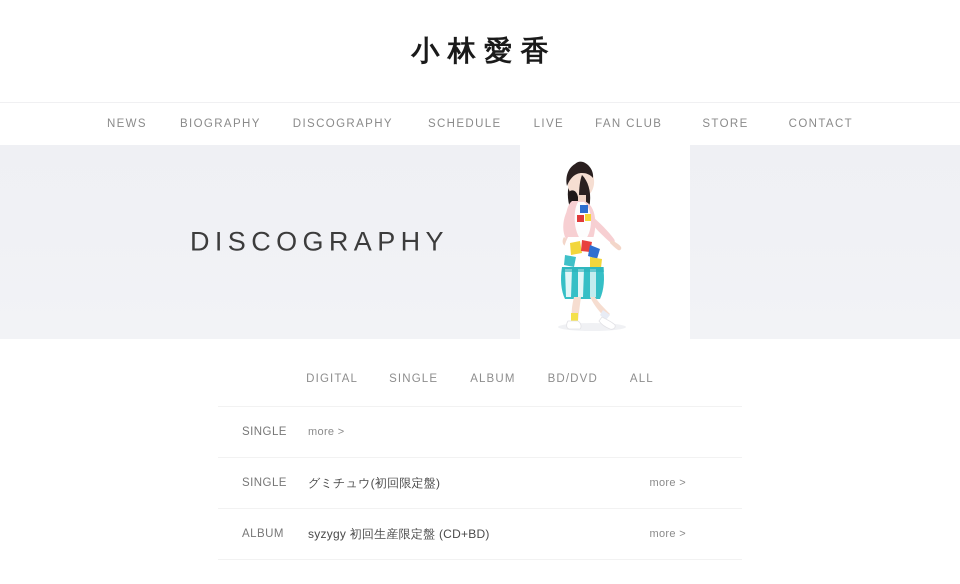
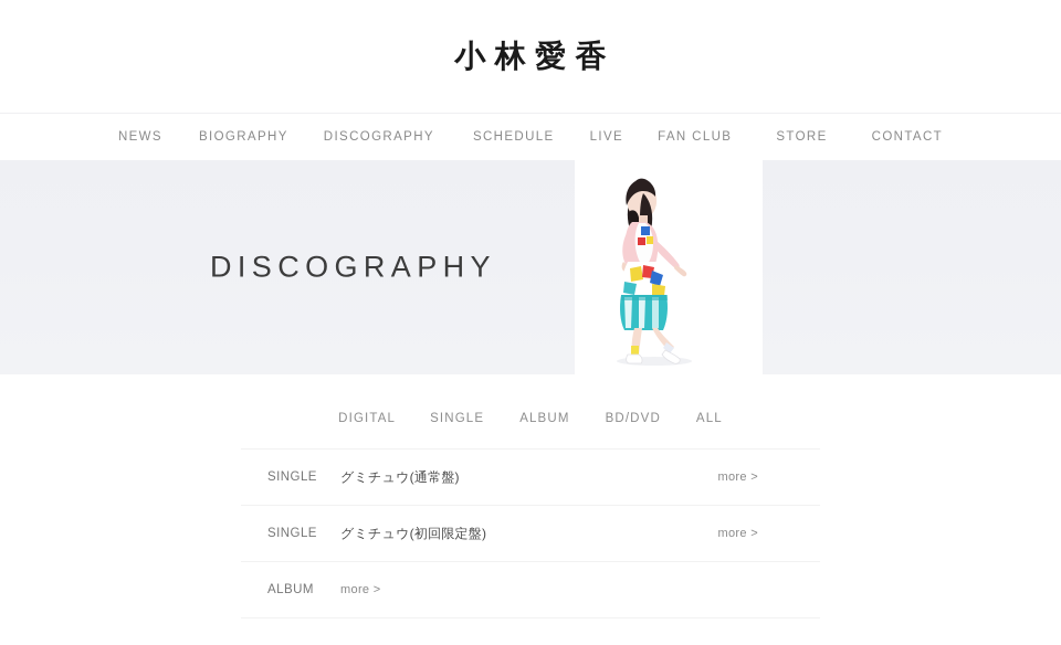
  小林愛香
  NEWS
  BIOGRAPHY
  DISCOGRAPHY
  SCHEDULE
  LIVE
  FAN CLUB
  STORE
  CONTACT
  DISCOGRAPHY
  DIGITAL
  SINGLE
  ALBUM
  BD/DVD
  ALL
  SINGLE
+ グミチュウ(通常盤)
  more >
  SINGLE
  グミチュウ(初回限定盤)
  more >
  ALBUM
- syzygy 初回生産限定盤 (CD+BD)
  more >
